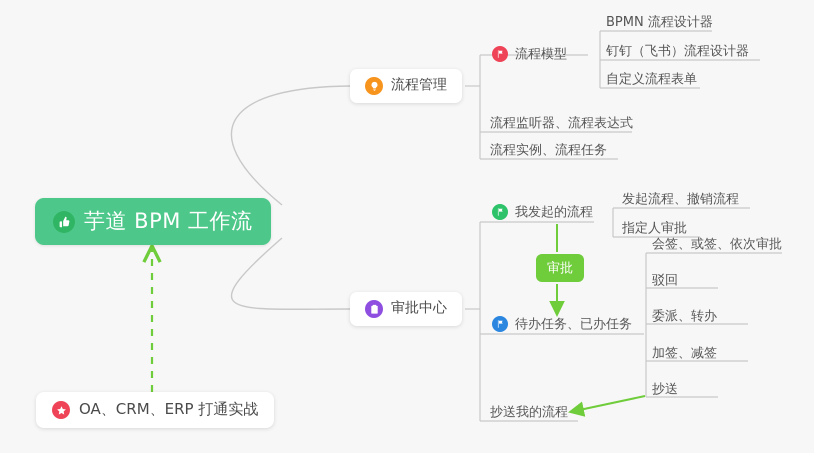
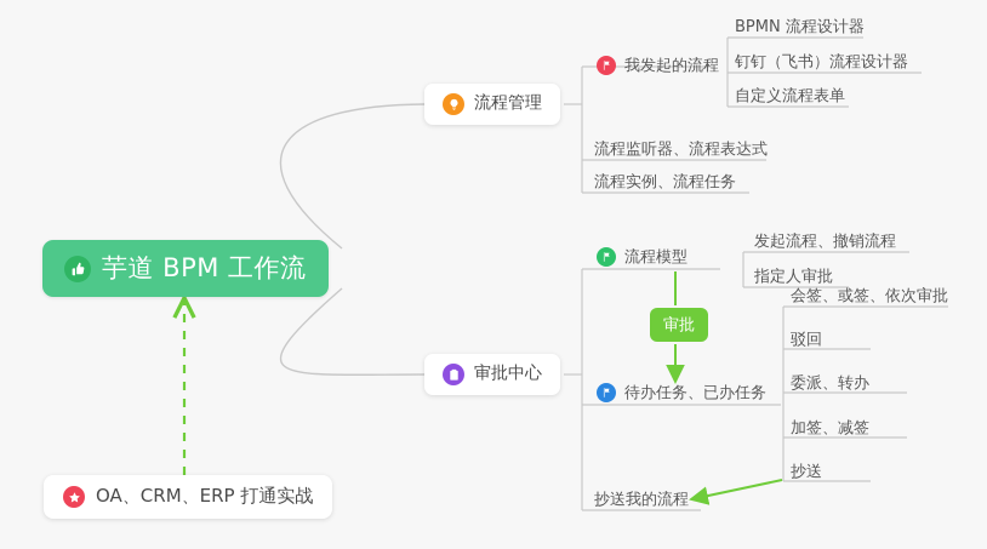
  芋道 BPM 工作流
  流程管理
- 流程模型
+ 我发起的流程
  BPMN 流程设计器
  钉钉（飞书）流程设计器
  自定义流程表单
  流程监听器、流程表达式
  流程实例、流程任务
  审批中心
- 我发起的流程
+ 流程模型
  发起流程、撤销流程
  指定人审批
  审批
  待办任务、已办任务
  会签、或签、依次审批
  驳回
  委派、转办
  加签、减签
  抄送
  抄送我的流程
  OA、CRM、ERP 打通实战
